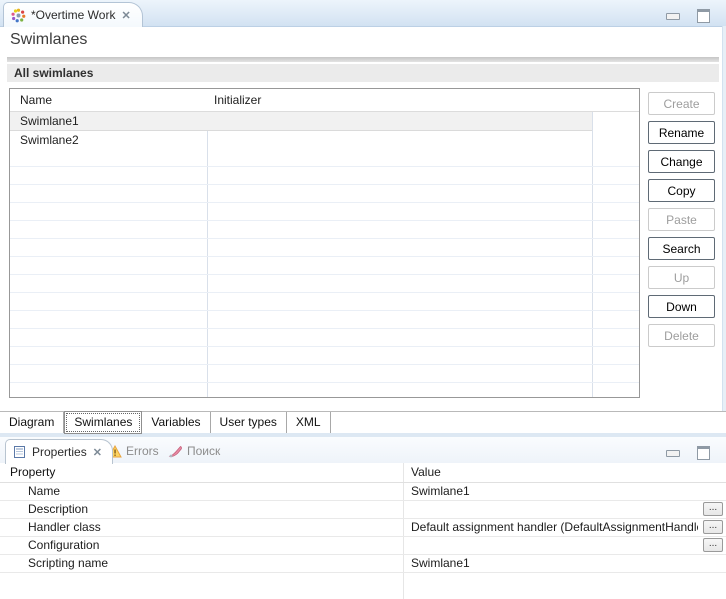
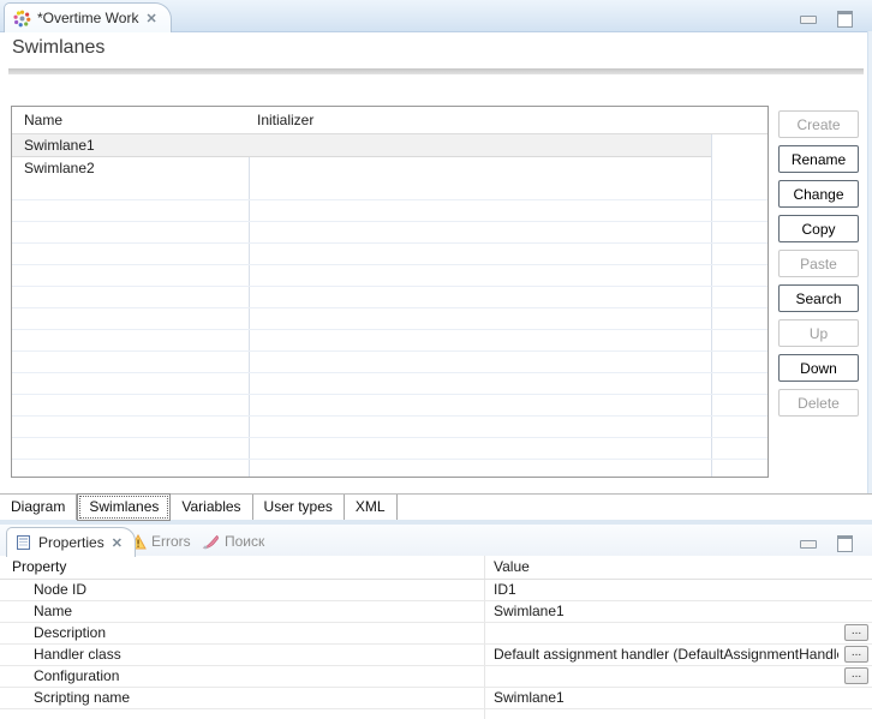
  *Overtime Work
  ✕
  Swimlanes
- All swimlanes
  Name
  Initializer
  Swimlane1
  Swimlane2
  Create
  Rename
  Change
  Copy
  Paste
  Search
  Up
  Down
  Delete
  Diagram
  Swimlanes
  Variables
  User types
  XML
  Properties
  ✕
  Errors
  Поиск
  Property
  Value
+ Node ID
+ ID1
  Name
  Swimlane1
  Description
  ...
  Handler class
  Default assignment handler (DefaultAssignmentHandl
  ...
  Configuration
  ...
  Scripting name
  Swimlane1
